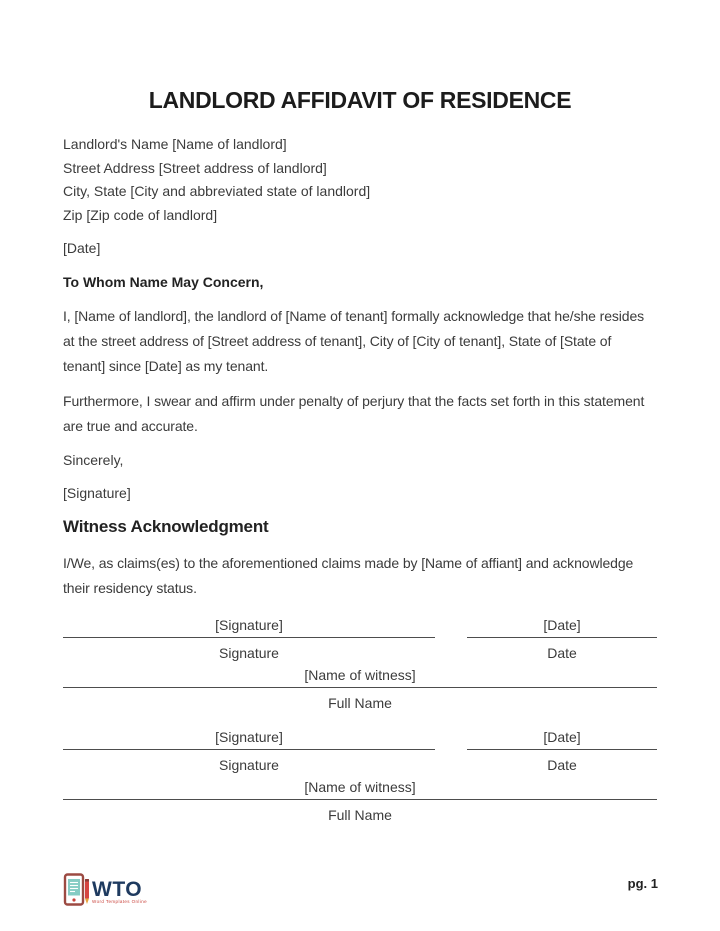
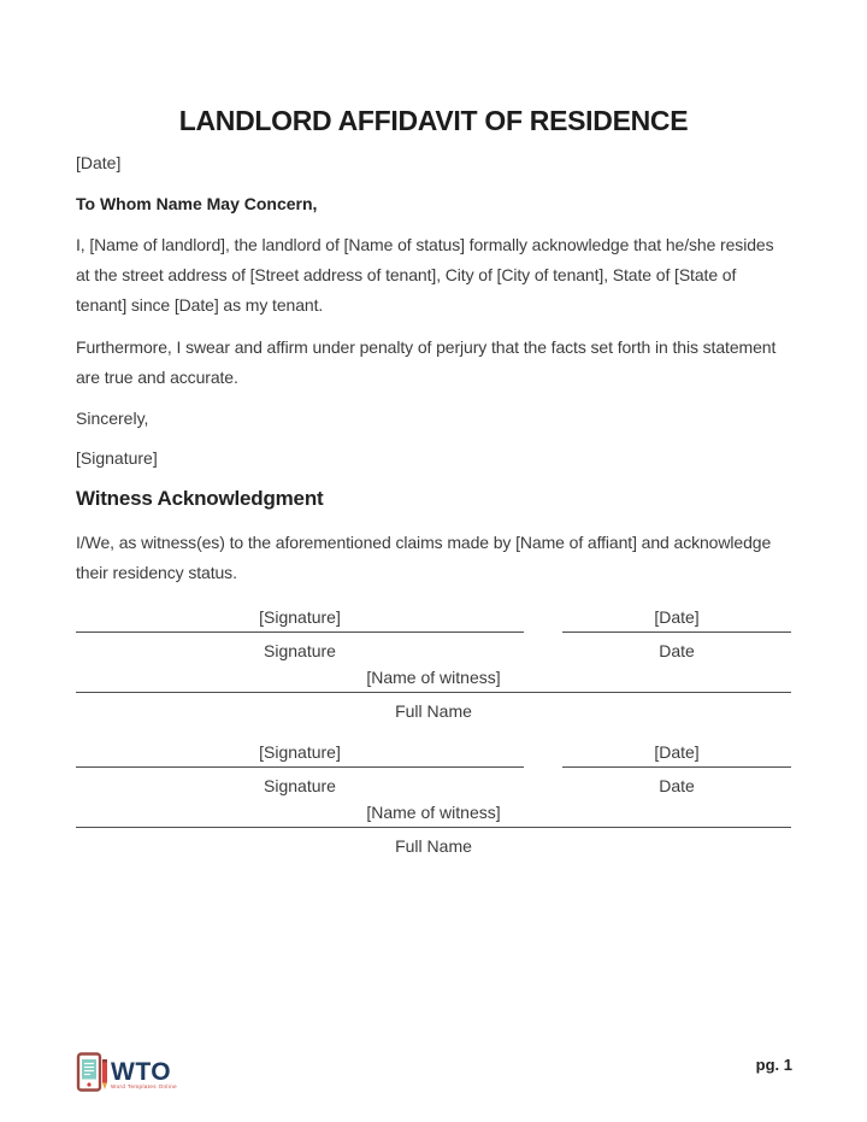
  LANDLORD AFFIDAVIT OF RESIDENCE
- Landlord's Name [Name of landlord]
- Street Address [Street address of landlord]
- City, State [City and abbreviated state of landlord]
- Zip [Zip code of landlord]
  [Date]
  To Whom Name May Concern,
- I, [Name of landlord], the landlord of [Name of tenant] formally acknowledge that he/she resides at the street address of [Street address of tenant], City of [City of tenant], State of [State of tenant] since [Date] as my tenant.
+ I, [Name of landlord], the landlord of [Name of status] formally acknowledge that he/she resides at the street address of [Street address of tenant], City of [City of tenant], State of [State of tenant] since [Date] as my tenant.
  Furthermore, I swear and affirm under penalty of perjury that the facts set forth in this statement are true and accurate.
  Sincerely,
  [Signature]
  Witness Acknowledgment
- I/We, as claims(es) to the aforementioned claims made by [Name of affiant] and acknowledge their residency status.
+ I/We, as witness(es) to the aforementioned claims made by [Name of affiant] and acknowledge their residency status.
  [Signature]
  Signature
  [Date]
  Date
  [Name of witness]
  Full Name
  [Signature]
  Signature
  [Date]
  Date
  [Name of witness]
  Full Name
  WTO
  pg. 1
